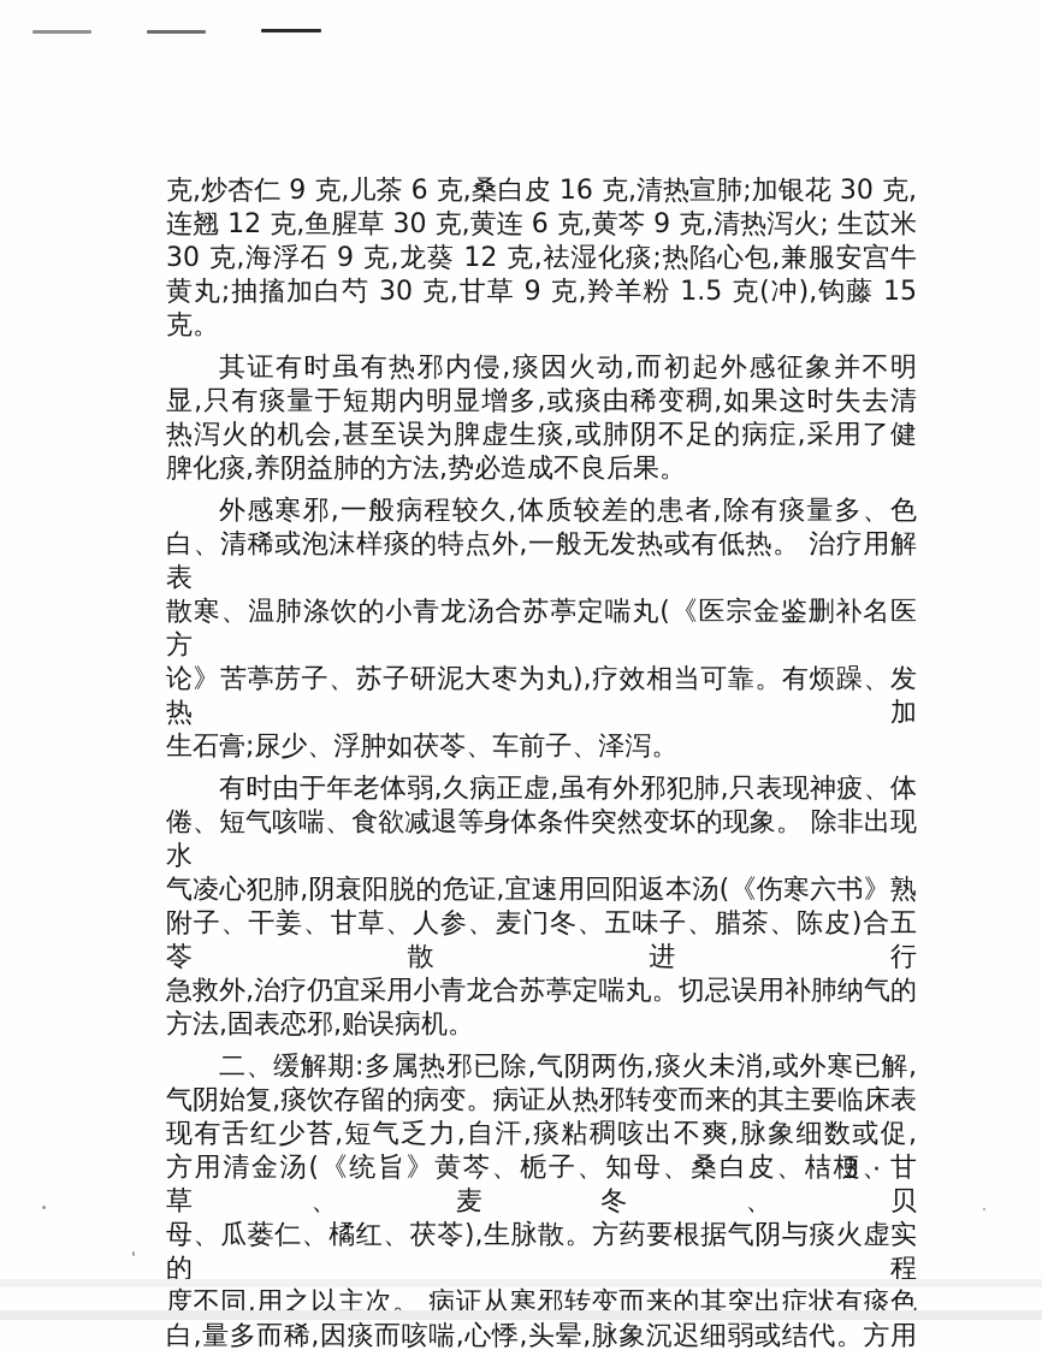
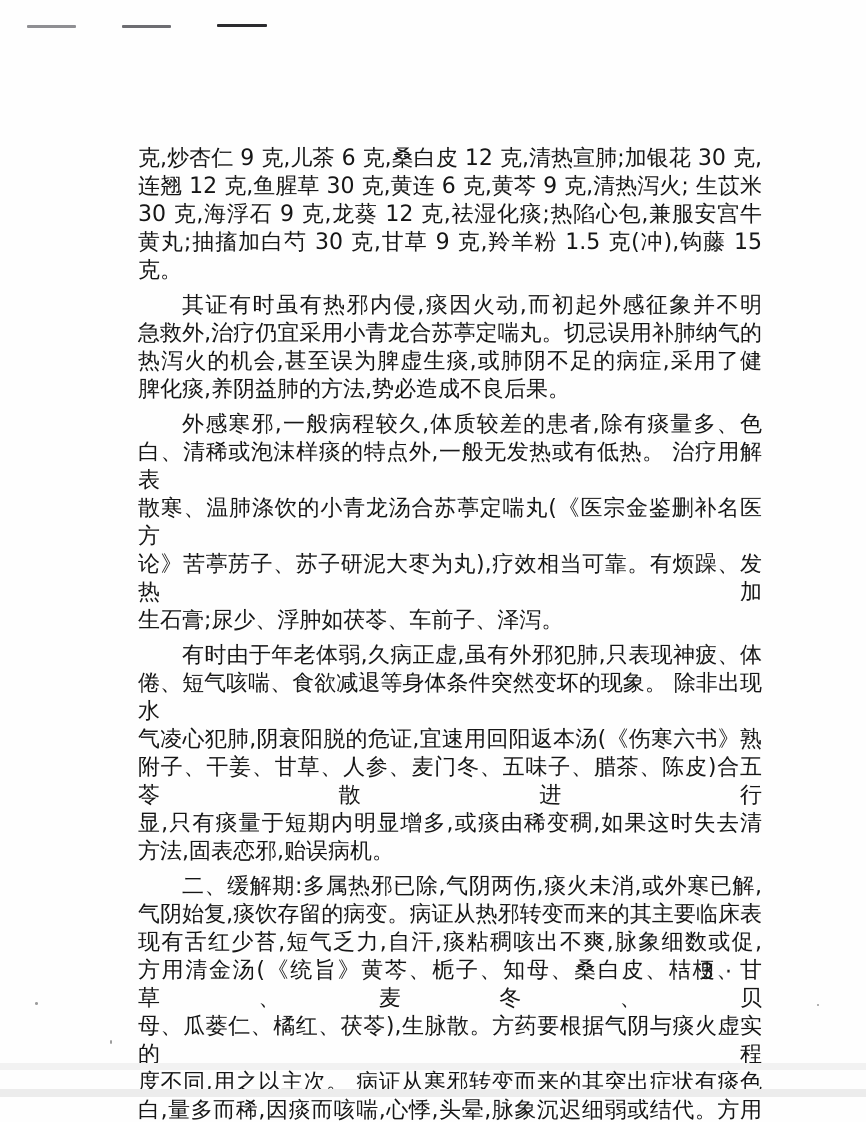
- 克,炒杏仁 9 克,儿茶 6 克,桑白皮 16 克,清热宣肺;加银花 30 克,
+ 克,炒杏仁 9 克,儿茶 6 克,桑白皮 12 克,清热宣肺;加银花 30 克,
  连翘 12 克,鱼腥草 30 克,黄连 6 克,黄芩 9 克,清热泻火; 生苡米
  30 克,海浮石 9 克,龙葵 12 克,祛湿化痰;热陷心包,兼服安宫牛
  黄丸;抽搐加白芍 30 克,甘草 9 克,羚羊粉 1.5 克(冲),钩藤 15
  克。
  其证有时虽有热邪内侵,痰因火动,而初起外感征象并不明
- 显,只有痰量于短期内明显增多,或痰由稀变稠,如果这时失去清
+ 急救外,治疗仍宜采用小青龙合苏葶定喘丸。切忌误用补肺纳气的
  热泻火的机会,甚至误为脾虚生痰,或肺阴不足的病症,采用了健
  脾化痰,养阴益肺的方法,势必造成不良后果。
  外感寒邪,一般病程较久,体质较差的患者,除有痰量多、色
  白、清稀或泡沫样痰的特点外,一般无发热或有低热。 治疗用解表
  散寒、温肺涤饮的小青龙汤合苏葶定喘丸(《医宗金鉴删补名医方
  论》苦葶苈子、苏子研泥大枣为丸),疗效相当可靠。有烦躁、发热加
  生石膏;尿少、浮肿如茯苓、车前子、泽泻。
  有时由于年老体弱,久病正虚,虽有外邪犯肺,只表现神疲、体
  倦、短气咳喘、食欲减退等身体条件突然变坏的现象。 除非出现水
  气凌心犯肺,阴衰阳脱的危证,宜速用回阳返本汤(《伤寒六书》熟
  附子、干姜、甘草、人参、麦门冬、五味子、腊茶、陈皮)合五苓散进行
- 急救外,治疗仍宜采用小青龙合苏葶定喘丸。切忌误用补肺纳气的
+ 显,只有痰量于短期内明显增多,或痰由稀变稠,如果这时失去清
  方法,固表恋邪,贻误病机。
  二、缓解期:多属热邪已除,气阴两伤,痰火未消,或外寒已解,
  气阴始复,痰饮存留的病变。病证从热邪转变而来的其主要临床表
  现有舌红少苔,短气乏力,自汗,痰粘稠咳出不爽,脉象细数或促,
  方用清金汤(《统旨》黄芩、栀子、知母、桑白皮、桔梗、甘草、麦冬、贝
  母、瓜蒌仁、橘红、茯苓),生脉散。方药要根据气阴与痰火虚实的程
  度不同,用之以主次。 病证从寒邪转变而来的其突出症状有痰色
  白,量多而稀,因痰而咳喘,心悸,头晕,脉象沉迟细弱或结代。方用
  · 3 ·
